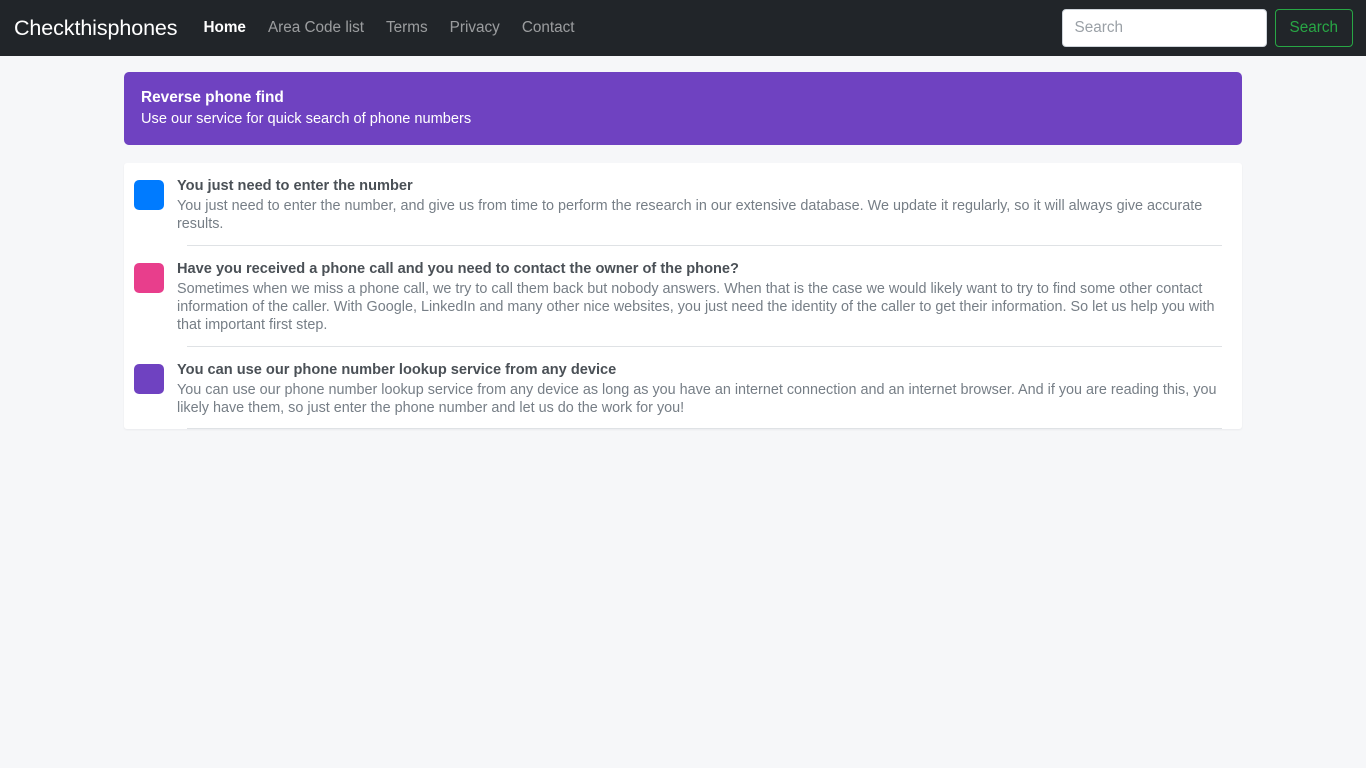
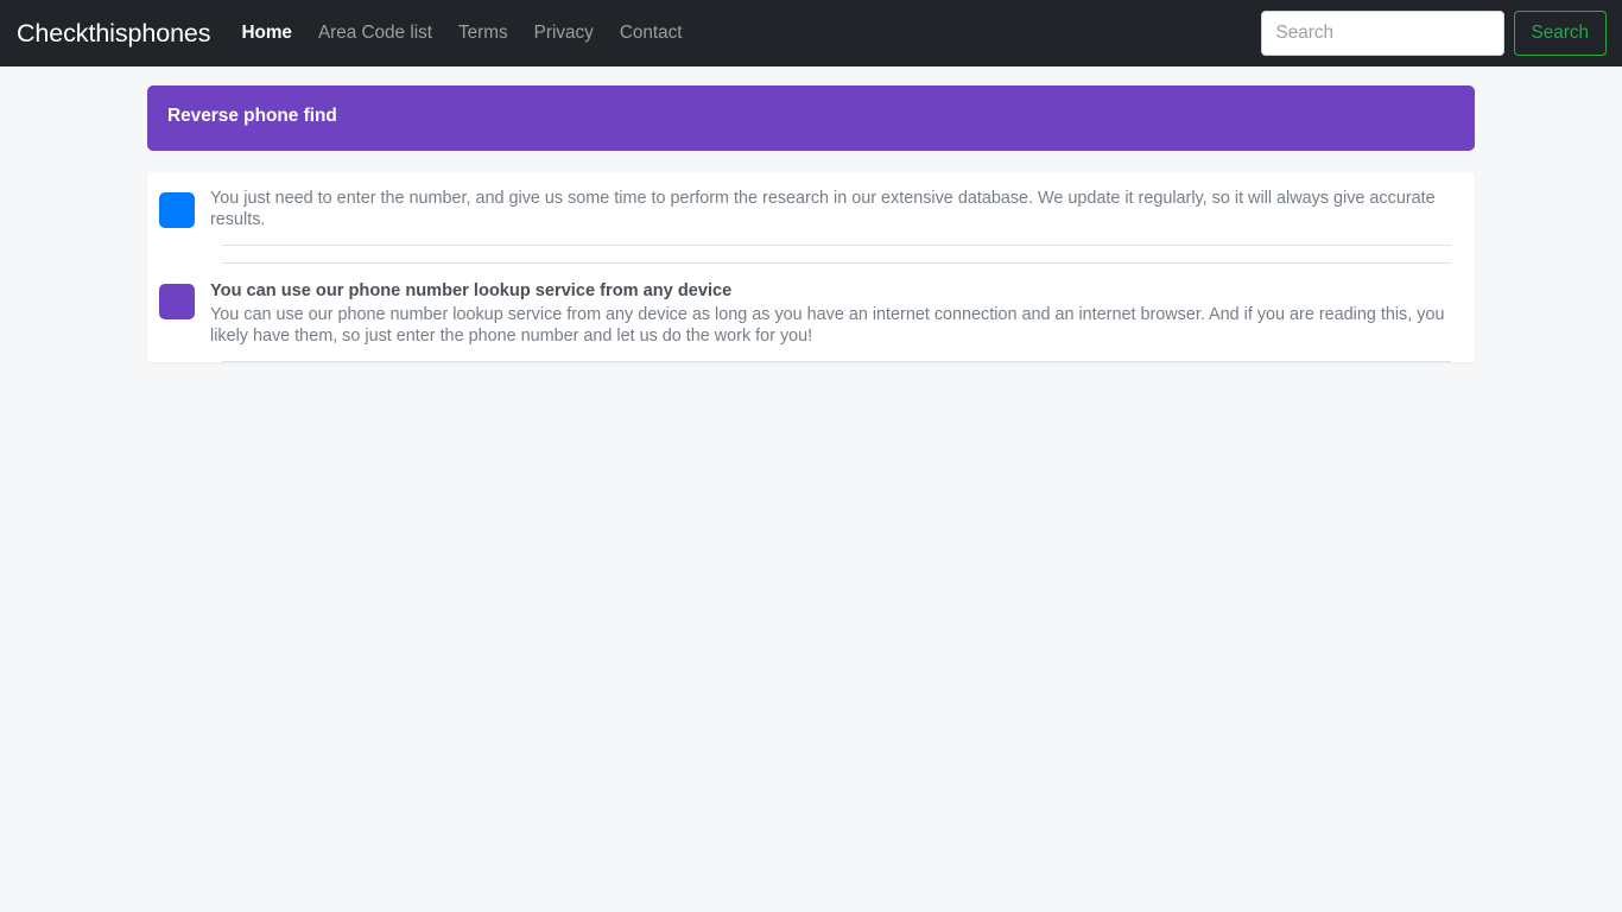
  Checkthisphones
  Home
  Area Code list
  Terms
  Privacy
  Contact
  Search
  Search
  Reverse phone find
- Use our service for quick search of phone numbers
- You just need to enter the number
- You just need to enter the number, and give us from time to perform the research in our extensive database. We update it regularly, so it will always give accurate results.
+ You just need to enter the number, and give us some time to perform the research in our extensive database. We update it regularly, so it will always give accurate results.
- Have you received a phone call and you need to contact the owner of the phone?
- Sometimes when we miss a phone call, we try to call them back but nobody answers. When that is the case we would likely want to try to find some other contact information of the caller. With Google, LinkedIn and many other nice websites, you just need the identity of the caller to get their information. So let us help you with that important first step.
  You can use our phone number lookup service from any device
  You can use our phone number lookup service from any device as long as you have an internet connection and an internet browser. And if you are reading this, you likely have them, so just enter the phone number and let us do the work for you!
